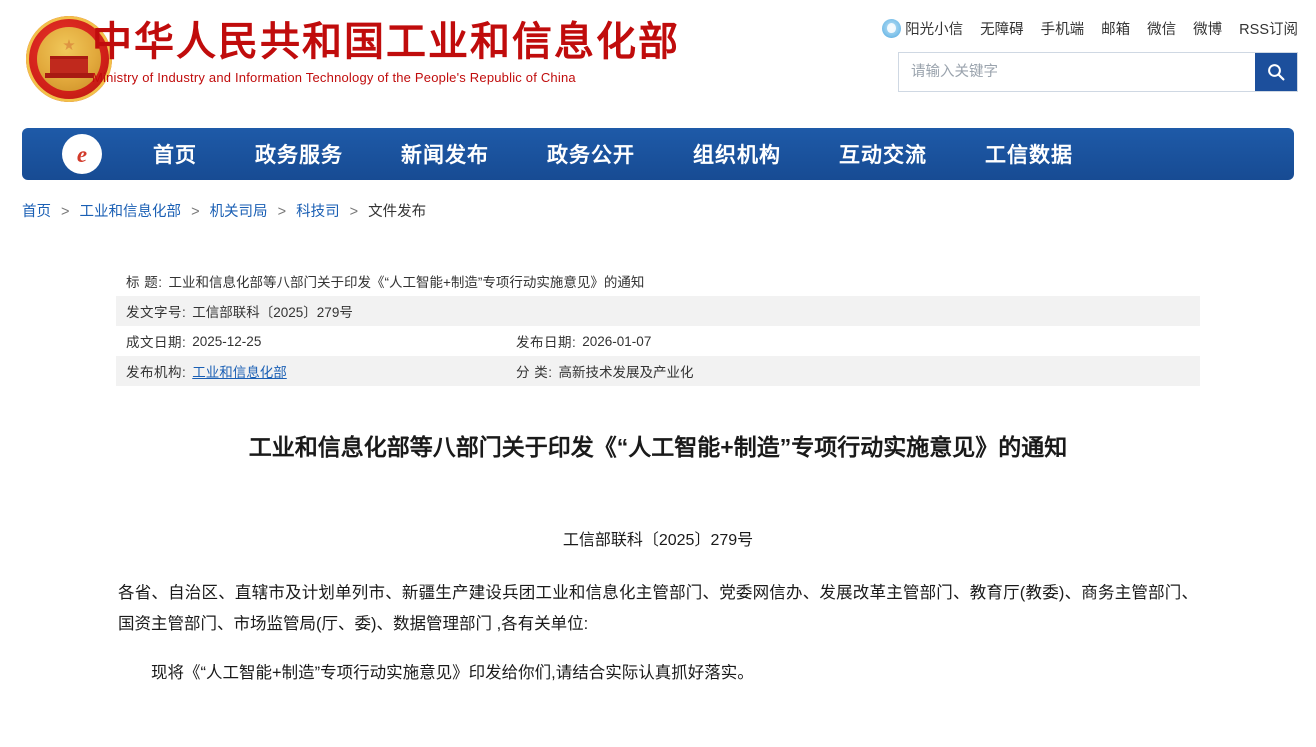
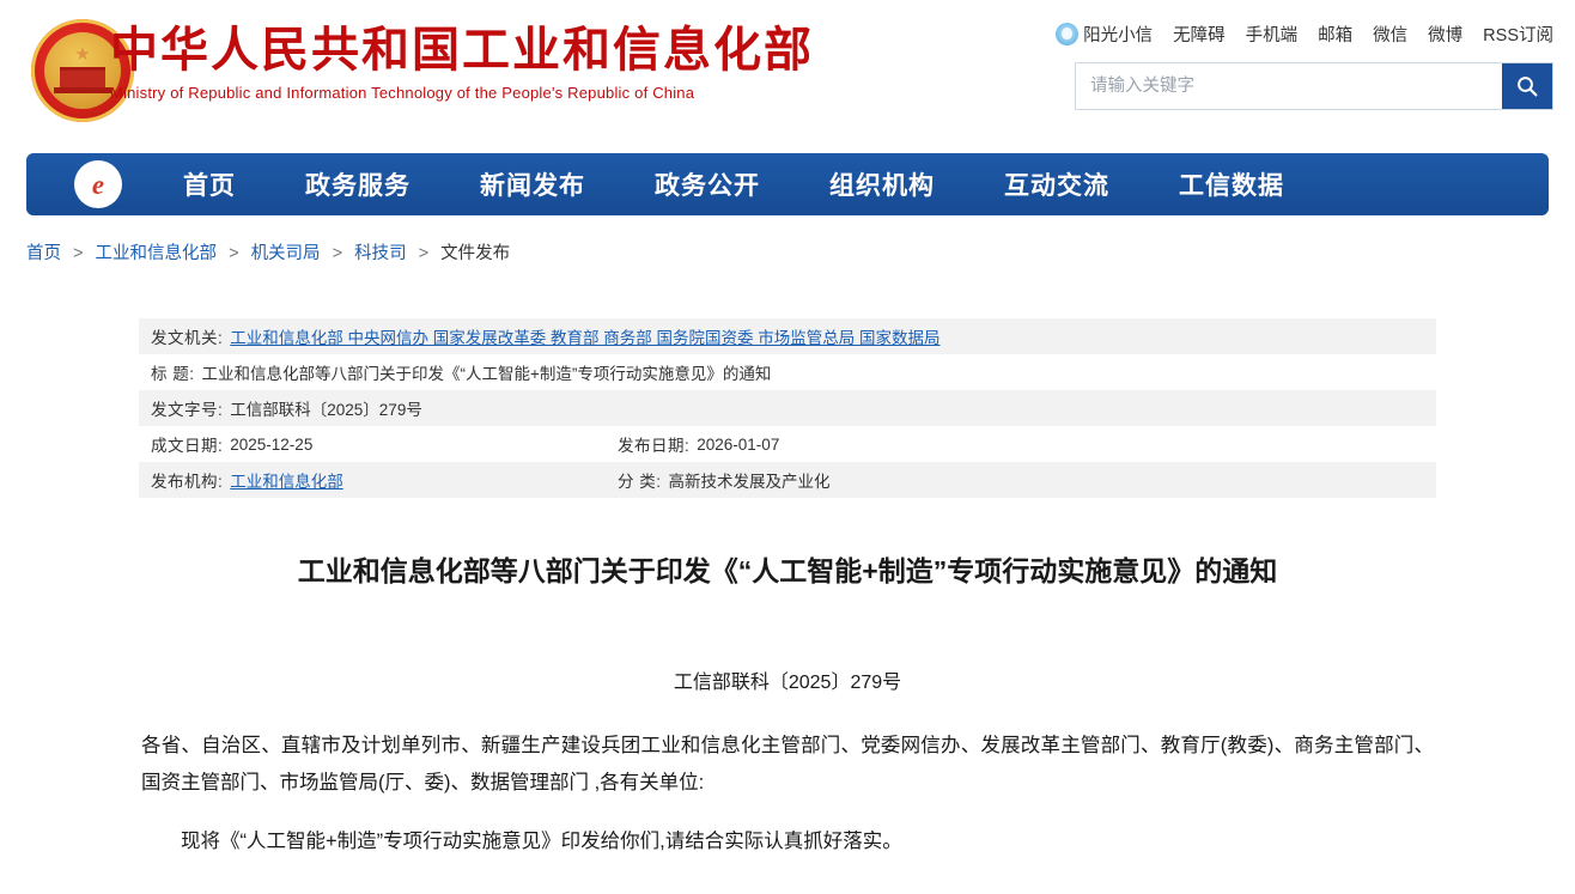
  ★
  中华人民共和国工业和信息化部
- Ministry of Industry and Information Technology of the People's Republic of China
+ Ministry of Republic and Information Technology of the People's Republic of China
  阳光小信
  无障碍
  手机端
  邮箱
  微信
  微博
  RSS订阅
  请输入关键字
  e
  首页
  政务服务
  新闻发布
  政务公开
  组织机构
  互动交流
  工信数据
  首页 > 工业和信息化部 > 机关司局 > 科技司 > 文件发布
+ 发文机关:
+ 工业和信息化部 中央网信办 国家发展改革委 教育部 商务部 国务院国资委 市场监管总局 国家数据局
  标 题:
  工业和信息化部等八部门关于印发《“人工智能+制造”专项行动实施意见》的通知
  发文字号:
  工信部联科〔2025〕279号
  成文日期:
  2025-12-25
  发布日期:
  2026-01-07
  发布机构:
  工业和信息化部
  分 类:
  高新技术发展及产业化
  工业和信息化部等八部门关于印发《“人工智能+制造”专项行动实施意见》的通知
  工信部联科〔2025〕279号
  各省、自治区、直辖市及计划单列市、新疆生产建设兵团工业和信息化主管部门、党委网信办、发展改革主管部门、教育厅(教委)、商务主管部门、国资主管部门、市场监管局(厅、委)、数据管理部门 ,各有关单位:
  现将《“人工智能+制造”专项行动实施意见》印发给你们,请结合实际认真抓好落实。
